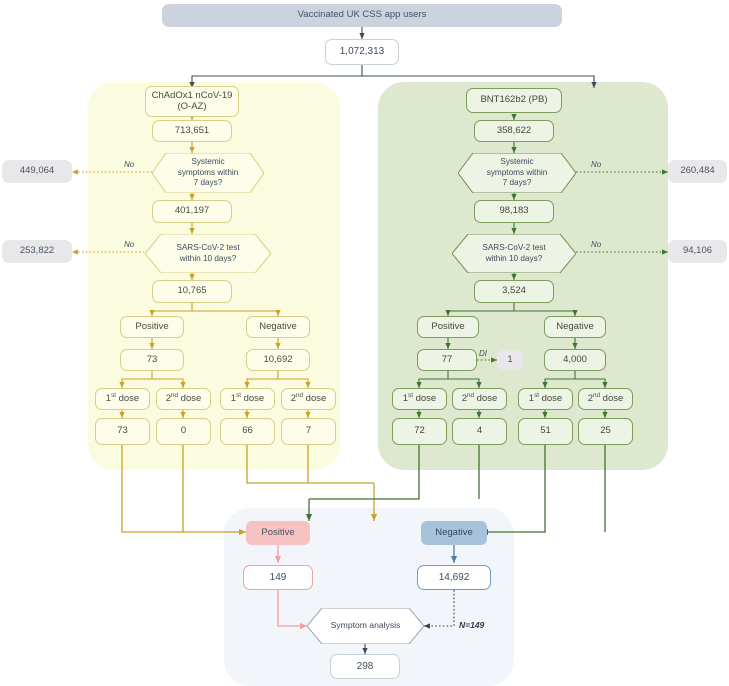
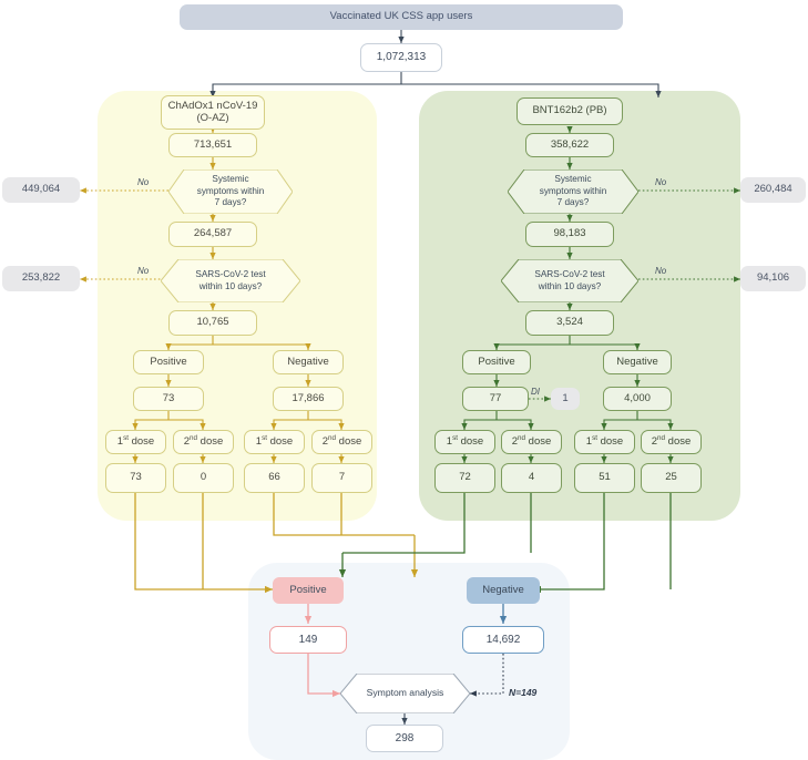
  Vaccinated UK CSS app users
  1,072,313
  ChAdOx1 nCoV-19
  (O-AZ)
  713,651
  Systemic
  symptoms within
  7 days?
  No
  449,064
- 401,197
+ 264,587
  SARS-CoV-2 test
  within 10 days?
  No
  253,822
  10,765
  Positive
  Negative
  73
- 10,692
+ 17,866
  1 dose
  2 dose
  1 dose
  2 dose
  73
  0
  66
  7
  BNT162b2 (PB)
  358,622
  Systemic
  symptoms within
  7 days?
  No
  260,484
  98,183
  SARS-CoV-2 test
  within 10 days?
  No
  94,106
  3,524
  Positive
  Negative
  77
  DI
  1
  4,000
  1 dose
  2 dose
  1 dose
  2 dose
  72
  4
  51
  25
  Positive
  Negative
  149
  14,692
  Symptom analysis
  N=149
  298
